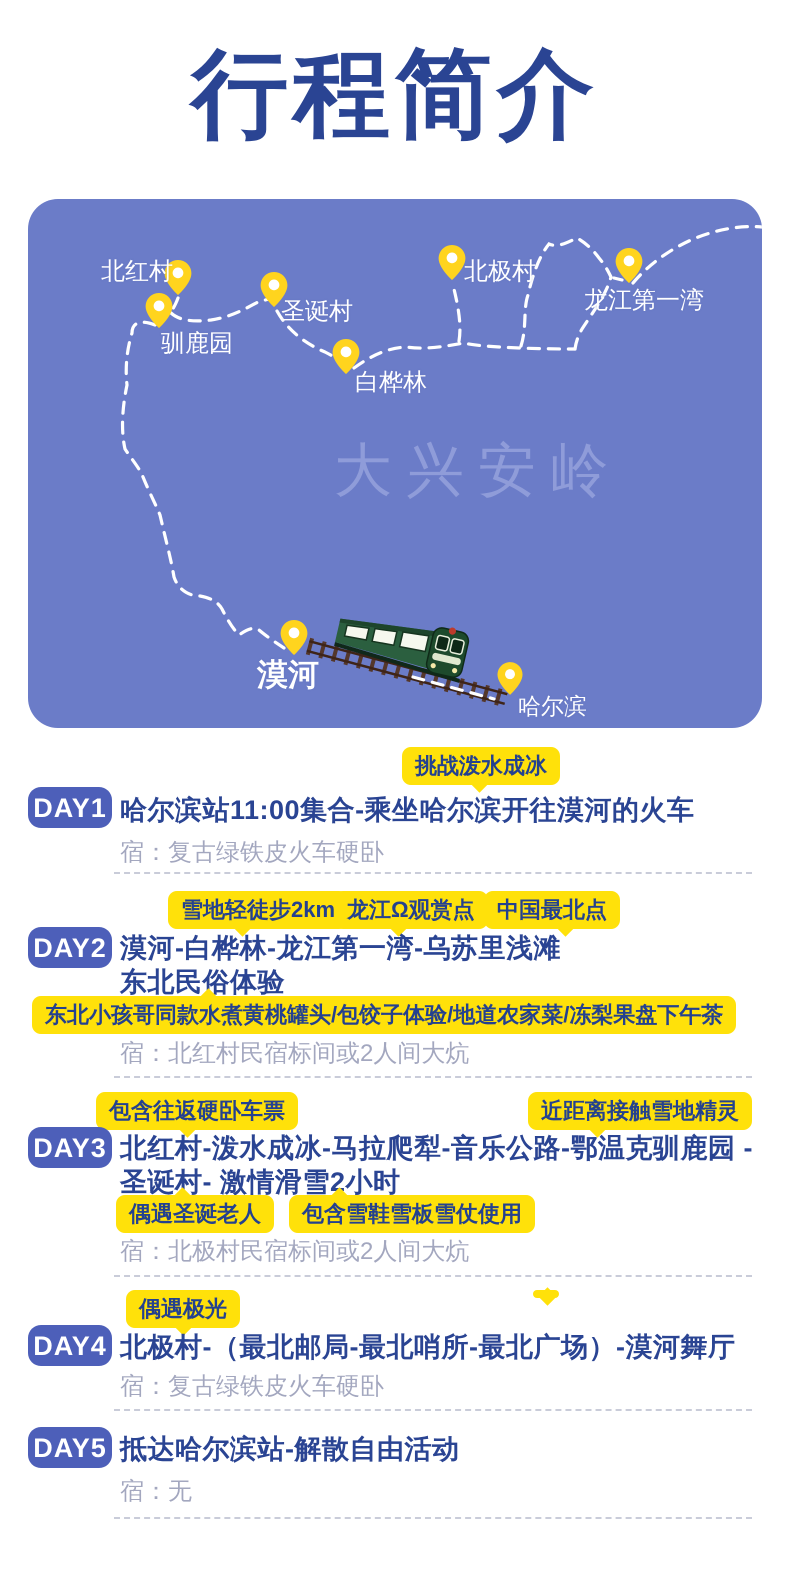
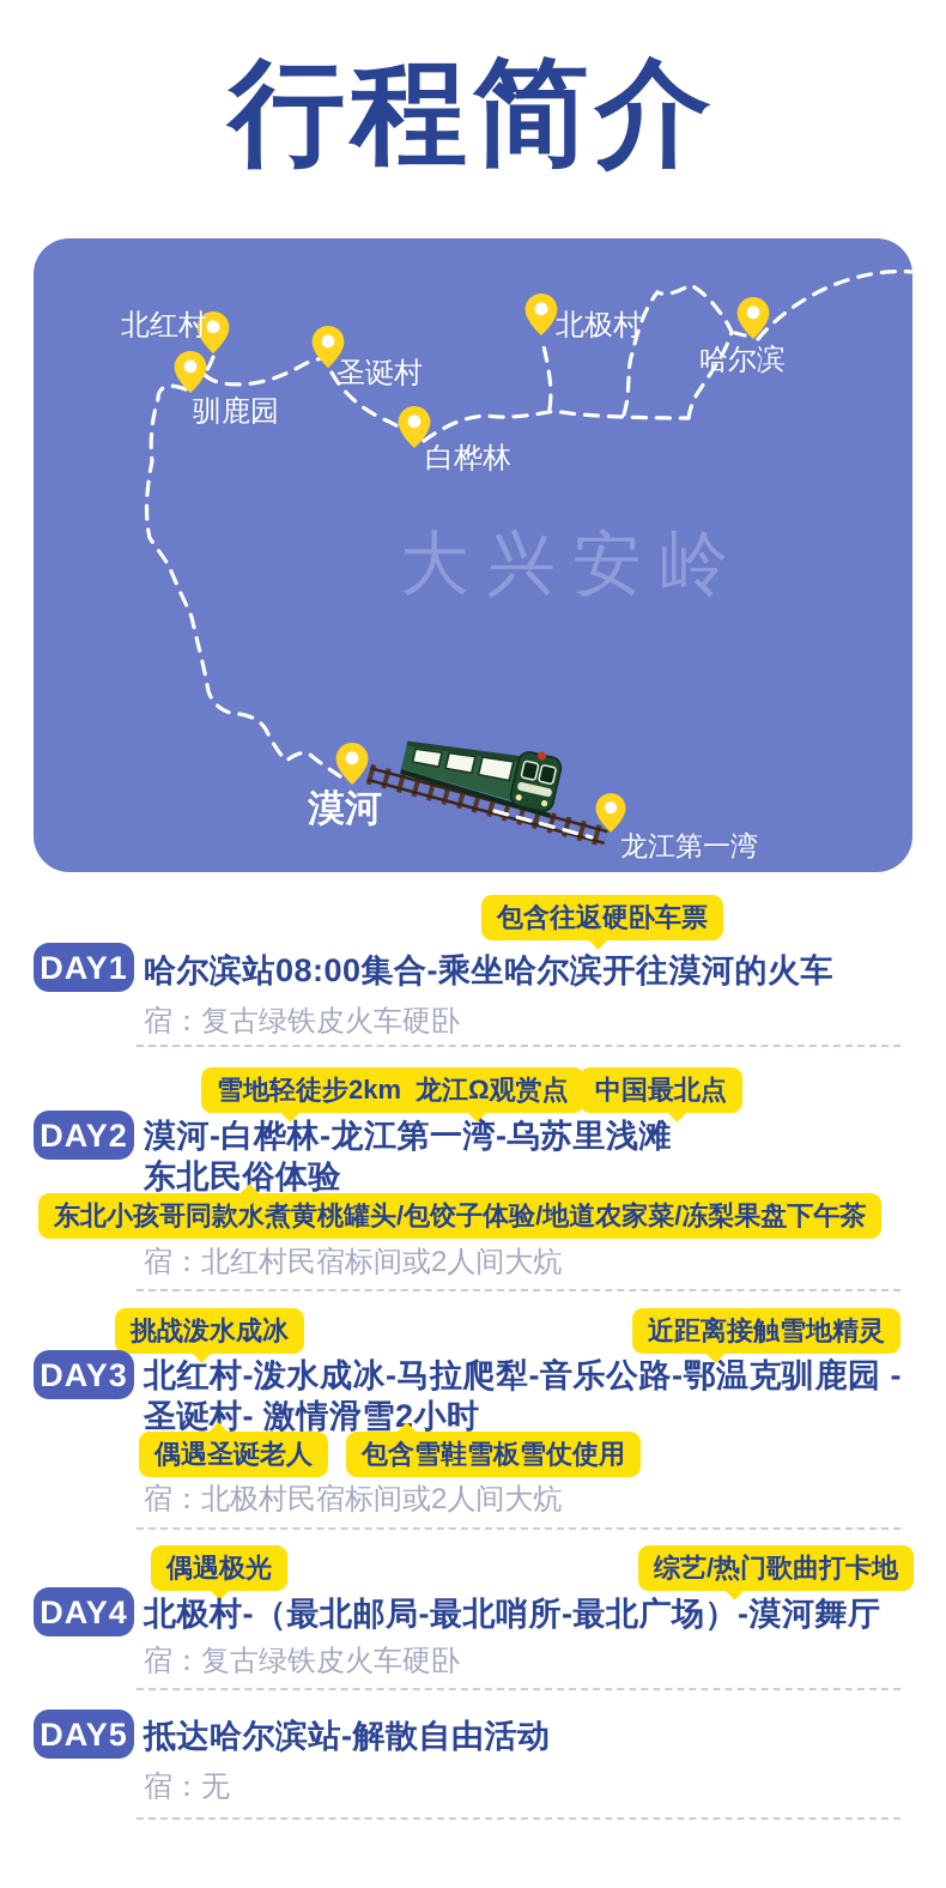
  行程简介
  大兴安岭
  北红村
  驯鹿园
  圣诞村
  白桦林
  北极村
- 龙江第一湾
+ 哈尔滨
  漠河
- 哈尔滨
+ 龙江第一湾
- 挑战泼水成冰
+ 包含往返硬卧车票
  DAY1
- 哈尔滨站11:00集合-乘坐哈尔滨开往漠河的火车
+ 哈尔滨站08:00集合-乘坐哈尔滨开往漠河的火车
  宿：复古绿铁皮火车硬卧
  雪地轻徒步2km
  龙江Ω观赏点
  中国最北点
  DAY2
  漠河-白桦林-龙江第一湾-乌苏里浅滩
  东北民俗体验
  东北小孩哥同款水煮黄桃罐头/包饺子体验/地道农家菜/冻梨果盘下午茶
  宿：北红村民宿标间或2人间大炕
- 包含往返硬卧车票
+ 挑战泼水成冰
  近距离接触雪地精灵
  DAY3
  北红村-泼水成冰-马拉爬犁-音乐公路-鄂温克驯鹿园 -
  圣诞村- 激情滑雪2小时
  偶遇圣诞老人
  包含雪鞋雪板雪仗使用
  宿：北极村民宿标间或2人间大炕
  偶遇极光
+ 综艺/热门歌曲打卡地
  DAY4
  北极村-（最北邮局-最北哨所-最北广场）-漠河舞厅
  宿：复古绿铁皮火车硬卧
  DAY5
  抵达哈尔滨站-解散自由活动
  宿：无
